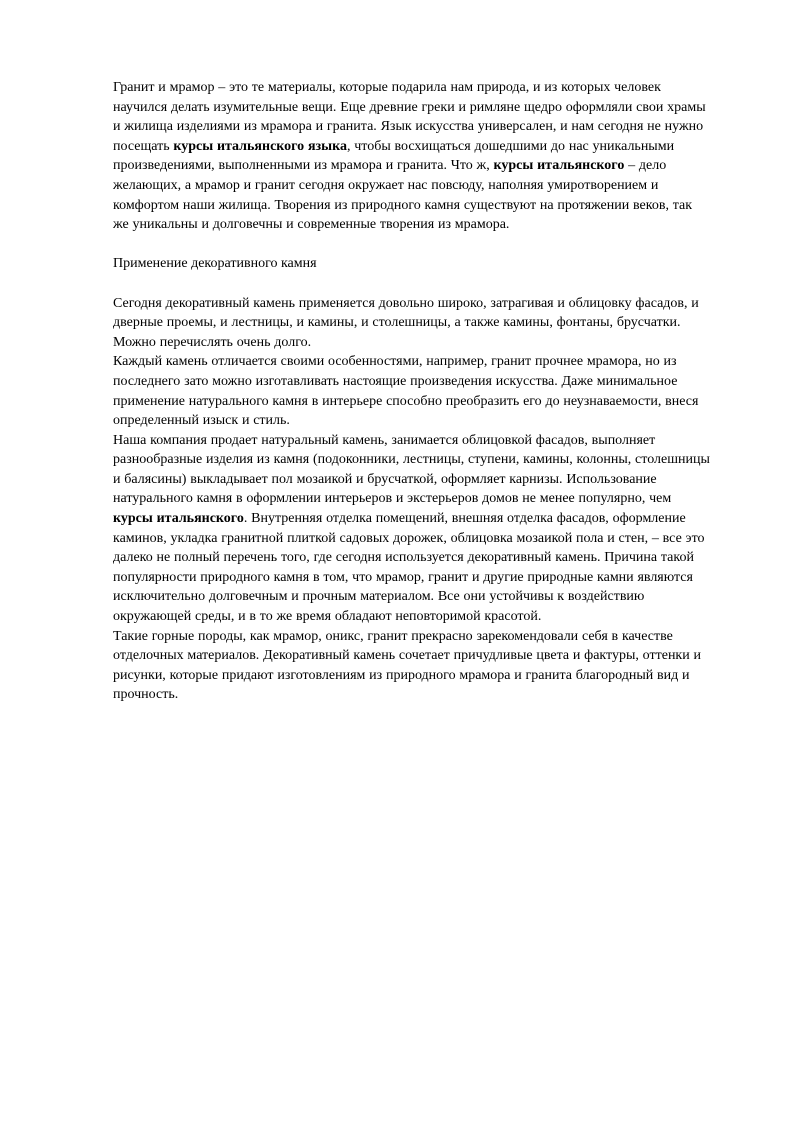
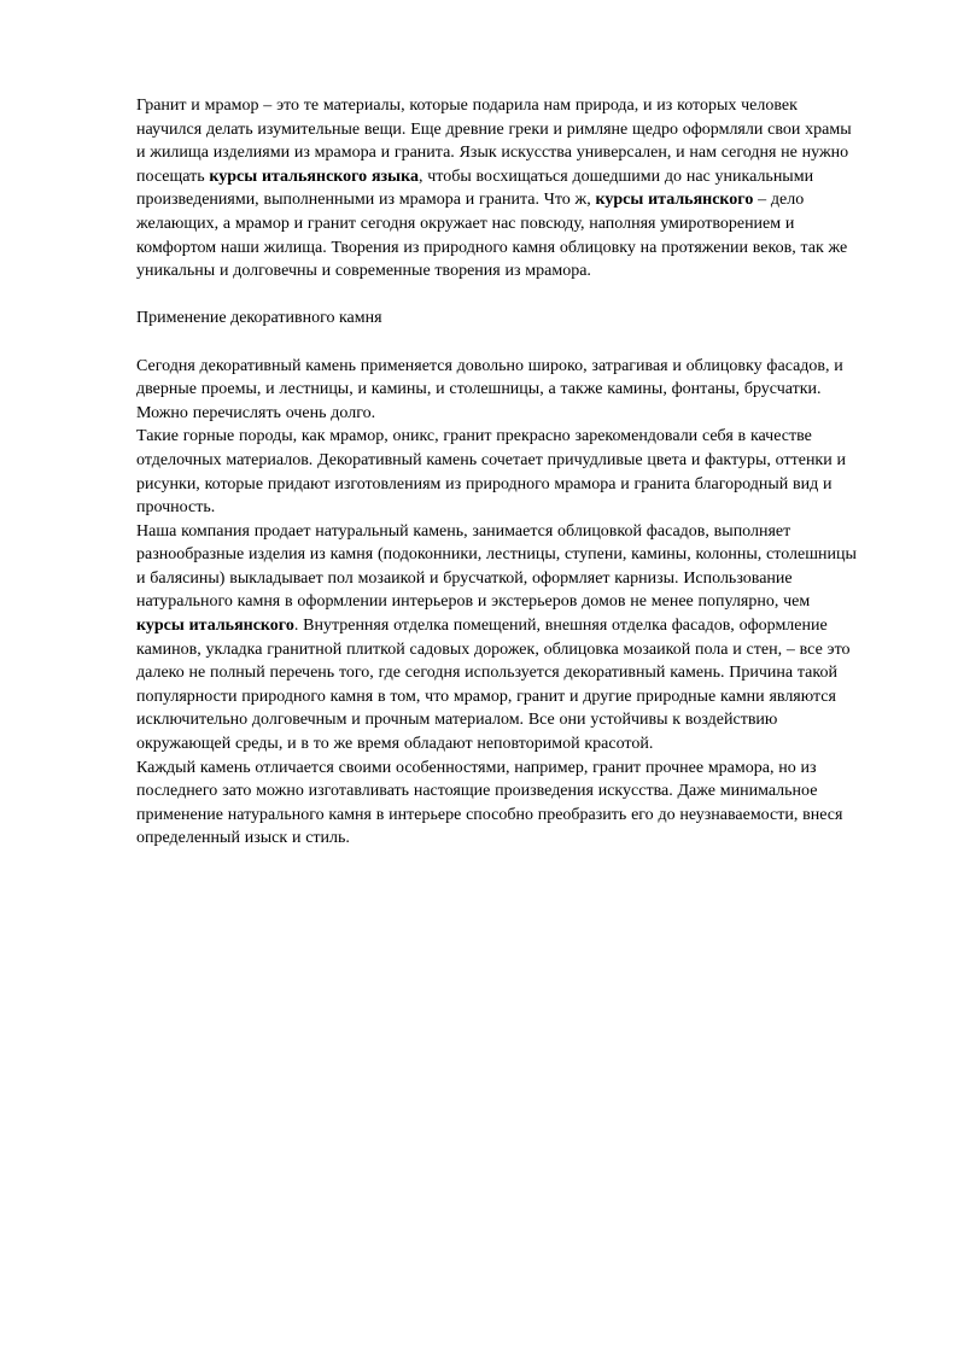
- Гранит и мрамор – это те материалы, которые подарила нам природа, и из которых человек научился делать изумительные вещи. Еще древние греки и римляне щедро оформляли свои храмы и жилища изделиями из мрамора и гранита. Язык искусства универсален, и нам сегодня не нужно посещать курсы итальянского языка, чтобы восхищаться дошедшими до нас уникальными произведениями, выполненными из мрамора и гранита. Что ж, курсы итальянского – дело желающих, а мрамор и гранит сегодня окружает нас повсюду, наполняя умиротворением и комфортом наши жилища. Творения из природного камня существуют на протяжении веков, так же уникальны и долговечны и современные творения из мрамора.
+ Гранит и мрамор – это те материалы, которые подарила нам природа, и из которых человек научился делать изумительные вещи. Еще древние греки и римляне щедро оформляли свои храмы и жилища изделиями из мрамора и гранита. Язык искусства универсален, и нам сегодня не нужно посещать курсы итальянского языка, чтобы восхищаться дошедшими до нас уникальными произведениями, выполненными из мрамора и гранита. Что ж, курсы итальянского – дело желающих, а мрамор и гранит сегодня окружает нас повсюду, наполняя умиротворением и комфортом наши жилища. Творения из природного камня облицовку на протяжении веков, так же уникальны и долговечны и современные творения из мрамора.
  Применение декоративного камня
  Сегодня декоративный камень применяется довольно широко, затрагивая и облицовку фасадов, и дверные проемы, и лестницы, и камины, и столешницы, а также камины, фонтаны, брусчатки. Можно перечислять очень долго.
- Каждый камень отличается своими особенностями, например, гранит прочнее мрамора, но из последнего зато можно изготавливать настоящие произведения искусства. Даже минимальное применение натурального камня в интерьере способно преобразить его до неузнаваемости, внеся определенный изыск и стиль.
+ Такие горные породы, как мрамор, оникс, гранит прекрасно зарекомендовали себя в качестве отделочных материалов. Декоративный камень сочетает причудливые цвета и фактуры, оттенки и рисунки, которые придают изготовлениям из природного мрамора и гранита благородный вид и прочность.
  Наша компания продает натуральный камень, занимается облицовкой фасадов, выполняет разнообразные изделия из камня (подоконники, лестницы, ступени, камины, колонны, столешницы и балясины) выкладывает пол мозаикой и брусчаткой, оформляет карнизы. Использование натурального камня в оформлении интерьеров и экстерьеров домов не менее популярно, чем курсы итальянского. Внутренняя отделка помещений, внешняя отделка фасадов, оформление каминов, укладка гранитной плиткой садовых дорожек, облицовка мозаикой пола и стен, – все это далеко не полный перечень того, где сегодня используется декоративный камень. Причина такой популярности природного камня в том, что мрамор, гранит и другие природные камни являются исключительно долговечным и прочным материалом. Все они устойчивы к воздействию окружающей среды, и в то же время обладают неповторимой красотой.
- Такие горные породы, как мрамор, оникс, гранит прекрасно зарекомендовали себя в качестве отделочных материалов. Декоративный камень сочетает причудливые цвета и фактуры, оттенки и рисунки, которые придают изготовлениям из природного мрамора и гранита благородный вид и прочность.
+ Каждый камень отличается своими особенностями, например, гранит прочнее мрамора, но из последнего зато можно изготавливать настоящие произведения искусства. Даже минимальное применение натурального камня в интерьере способно преобразить его до неузнаваемости, внеся определенный изыск и стиль.
